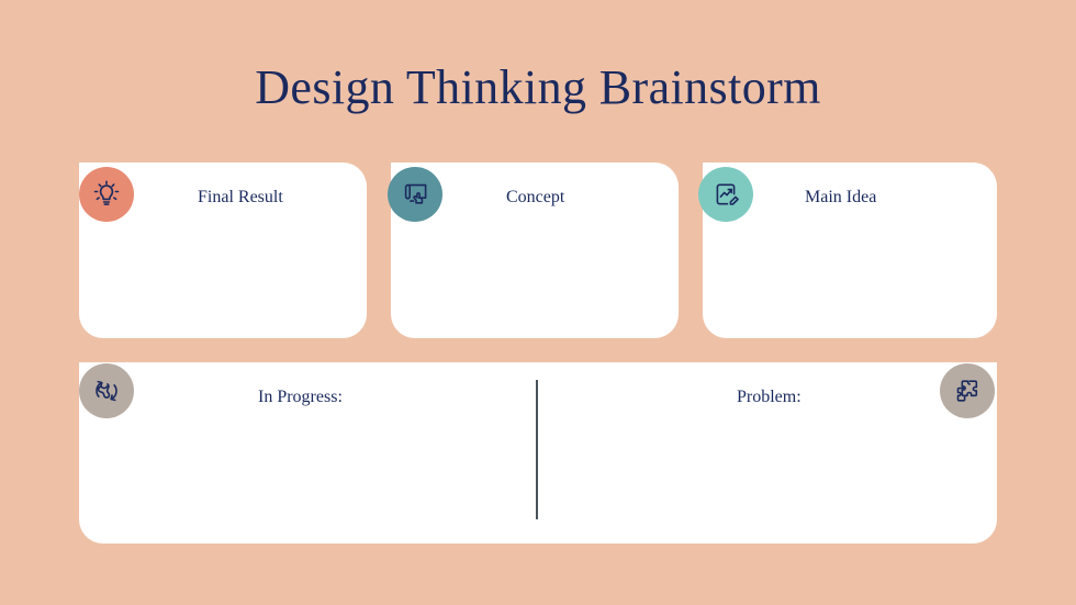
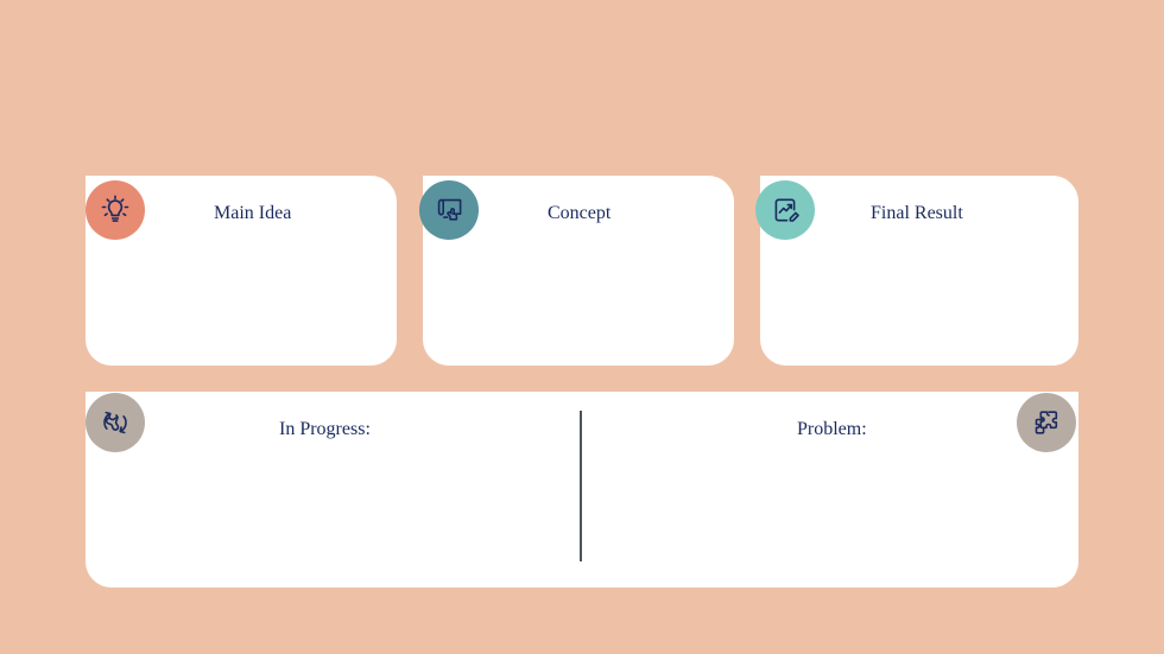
- Design Thinking Brainstorm
- Final Result
+ Main Idea
  Concept
- Main Idea
+ Final Result
  In Progress:
  Problem:
